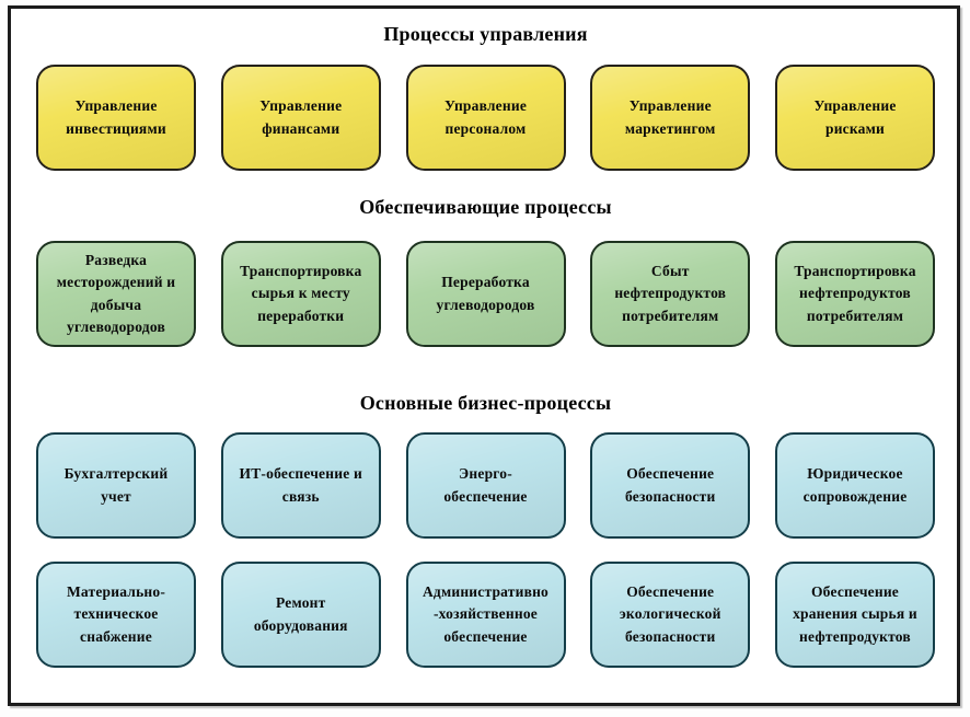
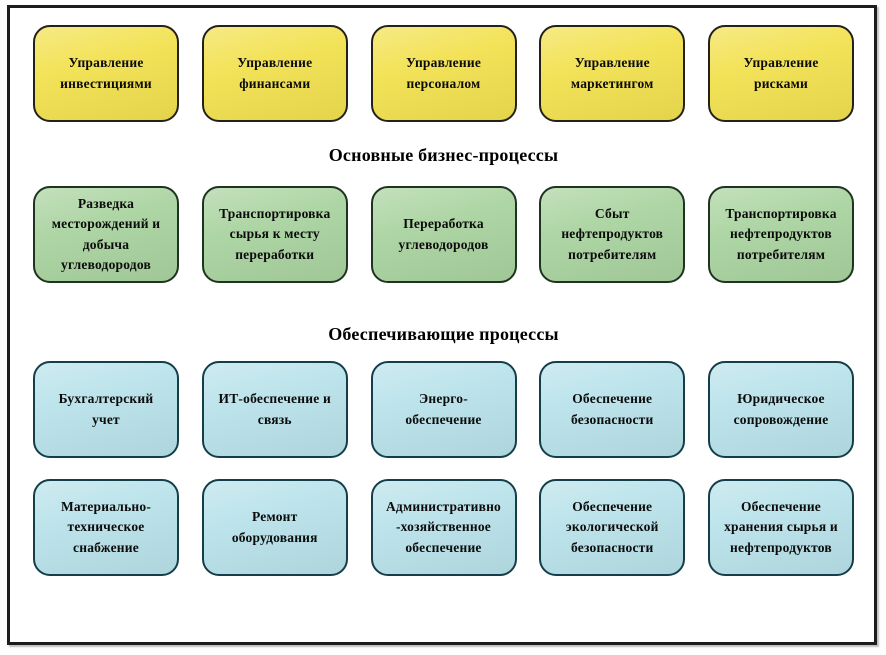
- Процессы управления
  Управление
  инвестициями
  Управление
  финансами
  Управление
  персоналом
  Управление
  маркетингом
  Управление
  рисками
- Обеспечивающие процессы
+ Основные бизнес-процессы
  Разведка
  месторождений и
  добыча
  углеводородов
  Транспортировка
  сырья к месту
  переработки
  Переработка
  углеводородов
  Сбыт
  нефтепродуктов
  потребителям
  Транспортировка
  нефтепродуктов
  потребителям
- Основные бизнес-процессы
+ Обеспечивающие процессы
  Бухгалтерский
  учет
  ИТ-обеспечение и
  связь
  Энерго-
  обеспечение
  Обеспечение
  безопасности
  Юридическое
  сопровождение
  Материально-
  техническое
  снабжение
  Ремонт
  оборудования
  Административно
  -хозяйственное
  обеспечение
  Обеспечение
  экологической
  безопасности
  Обеспечение
  хранения сырья и
  нефтепродуктов
